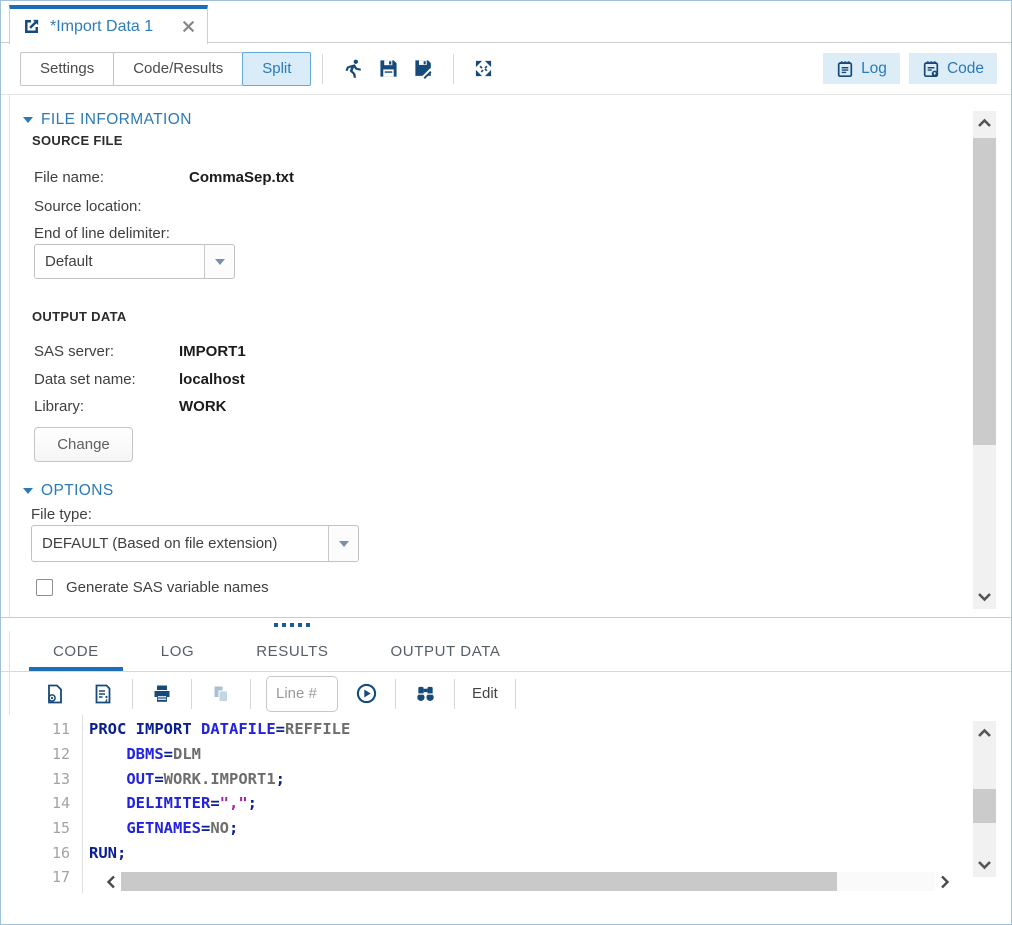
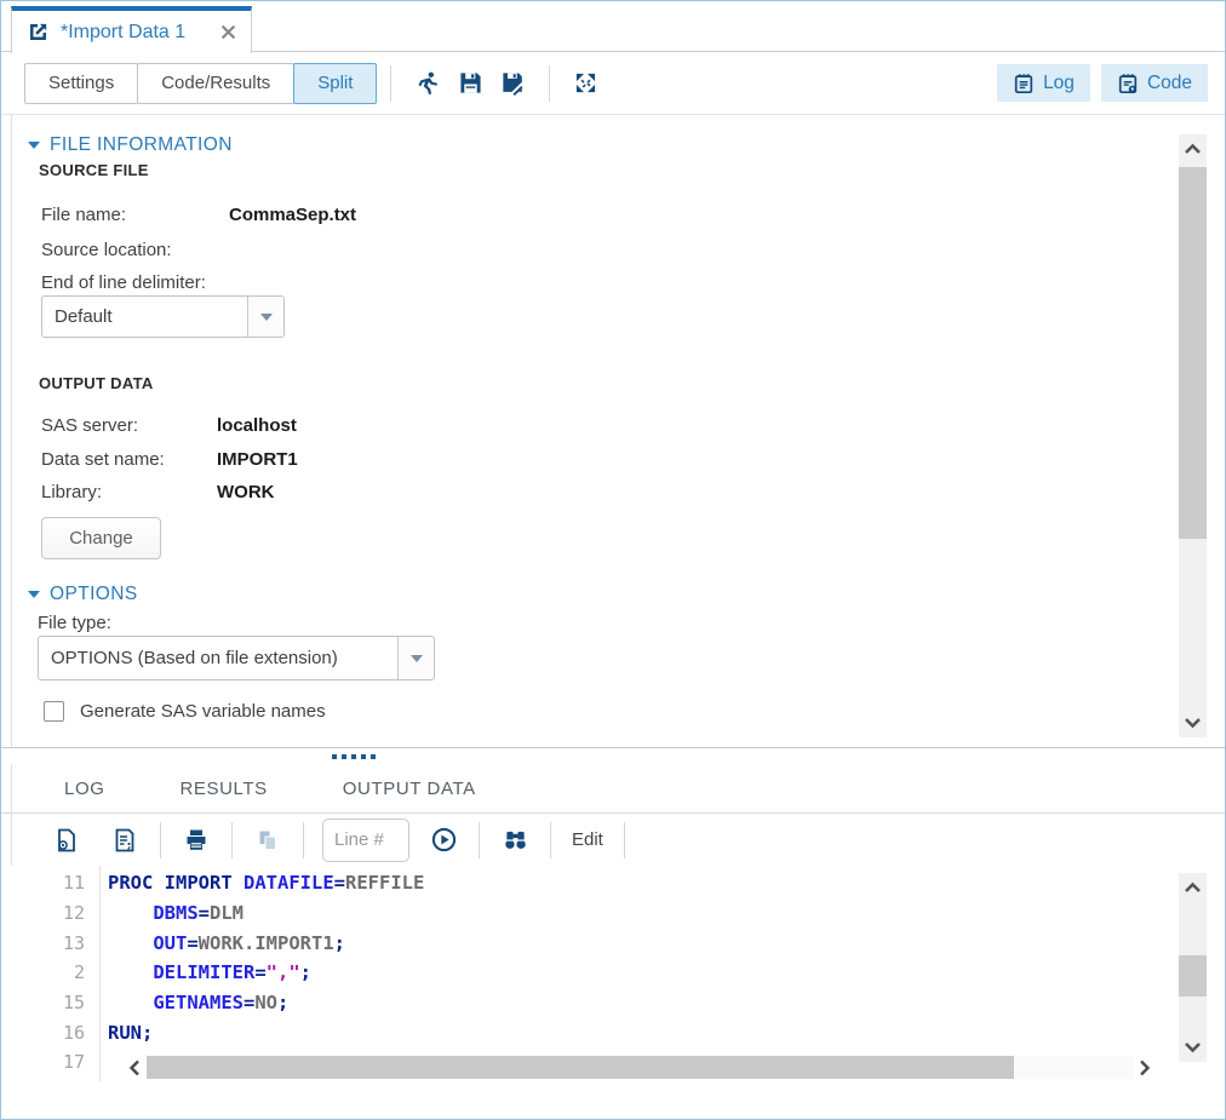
  *Import Data 1
  Settings
  Code/Results
  Split
  Log
  Code
  FILE INFORMATION
  SOURCE FILE
  File name:
  CommaSep.txt
  Source location:
  End of line delimiter:
  Default
  OUTPUT DATA
  SAS server:
- IMPORT1
+ localhost
  Data set name:
- localhost
+ IMPORT1
  Library:
  WORK
  Change
  OPTIONS
  File type:
- DEFAULT (Based on file extension)
+ OPTIONS (Based on file extension)
  Generate SAS variable names
- CODE
  LOG
  RESULTS
  OUTPUT DATA
  Line #
  Edit
  11
  PROC IMPORT DATAFILE=REFFILE
  12
  DBMS=DLM
  13
  OUT=WORK.IMPORT1;
- 14
+ 2
  DELIMITER=",";
  15
  GETNAMES=NO;
  16
  RUN;
  17
